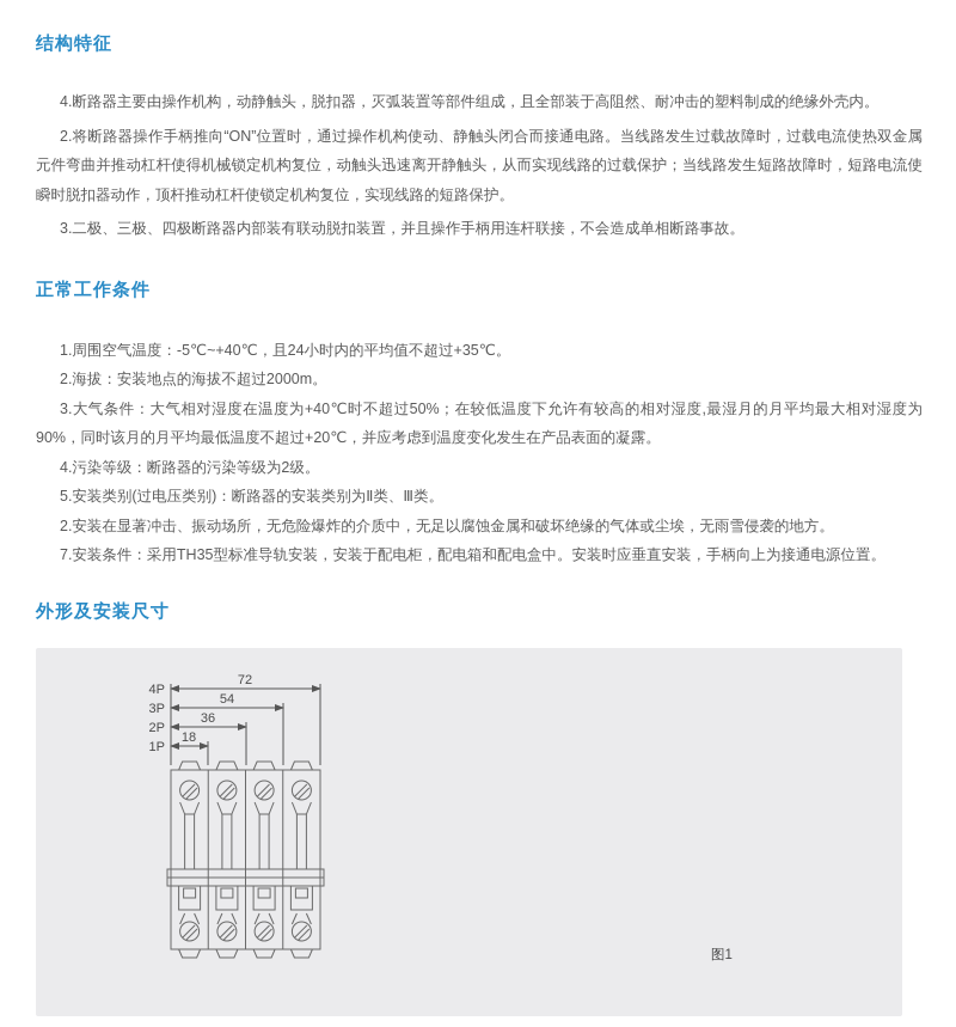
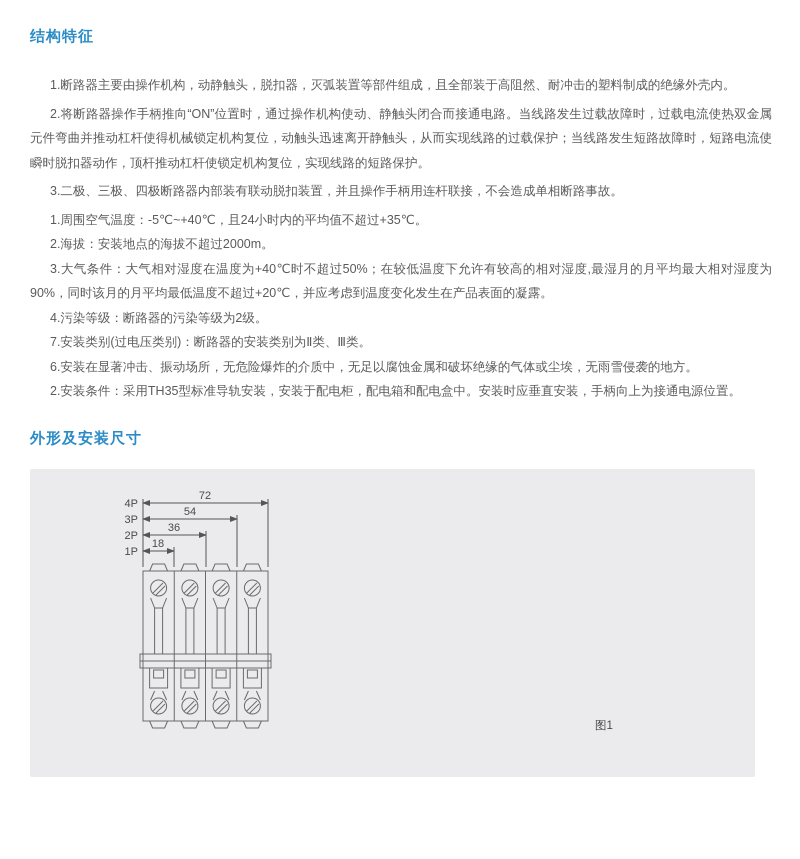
  结构特征
- 4.断路器主要由操作机构，动静触头，脱扣器，灭弧装置等部件组成，且全部装于高阻然、耐冲击的塑料制成的绝缘外壳内。
+ 1.断路器主要由操作机构，动静触头，脱扣器，灭弧装置等部件组成，且全部装于高阻然、耐冲击的塑料制成的绝缘外壳内。
  2.将断路器操作手柄推向“ON”位置时，通过操作机构使动、静触头闭合而接通电路。当线路发生过载故障时，过载电流使热双金属元件弯曲并推动杠杆使得机械锁定机构复位，动触头迅速离开静触头，从而实现线路的过载保护；当线路发生短路故障时，短路电流使瞬时脱扣器动作，顶杆推动杠杆使锁定机构复位，实现线路的短路保护。
  3.二极、三极、四极断路器内部装有联动脱扣装置，并且操作手柄用连杆联接，不会造成单相断路事故。
- 正常工作条件
  1.周围空气温度：-5℃~+40℃，且24小时内的平均值不超过+35℃。
  2.海拔：安装地点的海拔不超过2000m。
  3.大气条件：大气相对湿度在温度为+40℃时不超过50%；在较低温度下允许有较高的相对湿度,最湿月的月平均最大相对湿度为90%，同时该月的月平均最低温度不超过+20℃，并应考虑到温度变化发生在产品表面的凝露。
  4.污染等级：断路器的污染等级为2级。
- 5.安装类别(过电压类别)：断路器的安装类别为Ⅱ类、Ⅲ类。
+ 7.安装类别(过电压类别)：断路器的安装类别为Ⅱ类、Ⅲ类。
- 2.安装在显著冲击、振动场所，无危险爆炸的介质中，无足以腐蚀金属和破坏绝缘的气体或尘埃，无雨雪侵袭的地方。
+ 6.安装在显著冲击、振动场所，无危险爆炸的介质中，无足以腐蚀金属和破坏绝缘的气体或尘埃，无雨雪侵袭的地方。
- 7.安装条件：采用TH35型标准导轨安装，安装于配电柜，配电箱和配电盒中。安装时应垂直安装，手柄向上为接通电源位置。
+ 2.安装条件：采用TH35型标准导轨安装，安装于配电柜，配电箱和配电盒中。安装时应垂直安装，手柄向上为接通电源位置。
  外形及安装尺寸
  72
  54
  36
  18
  4P
  3P
  2P
  1P
  图1
